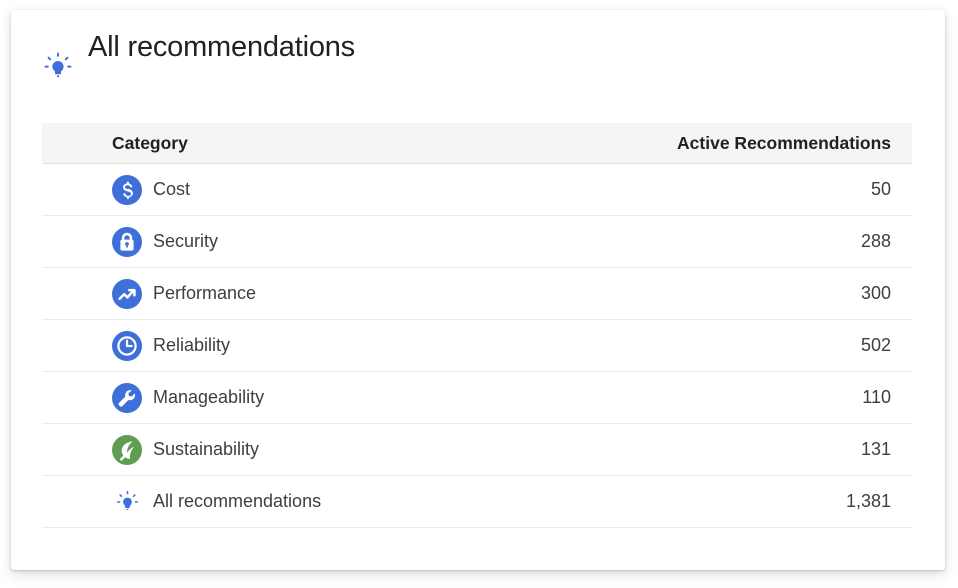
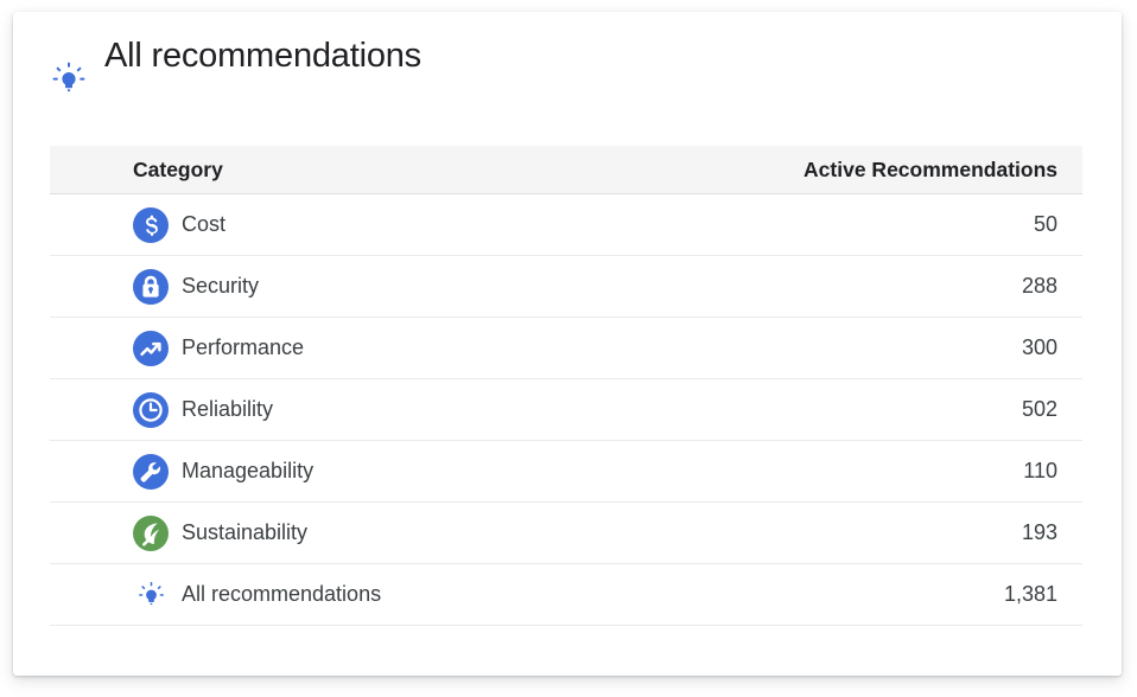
  All recommendations
  Category
  Active Recommendations
  Cost
  50
  Security
  288
  Performance
  300
  Reliability
  502
  Manageability
  110
  Sustainability
- 131
+ 193
  All recommendations
  1,381
